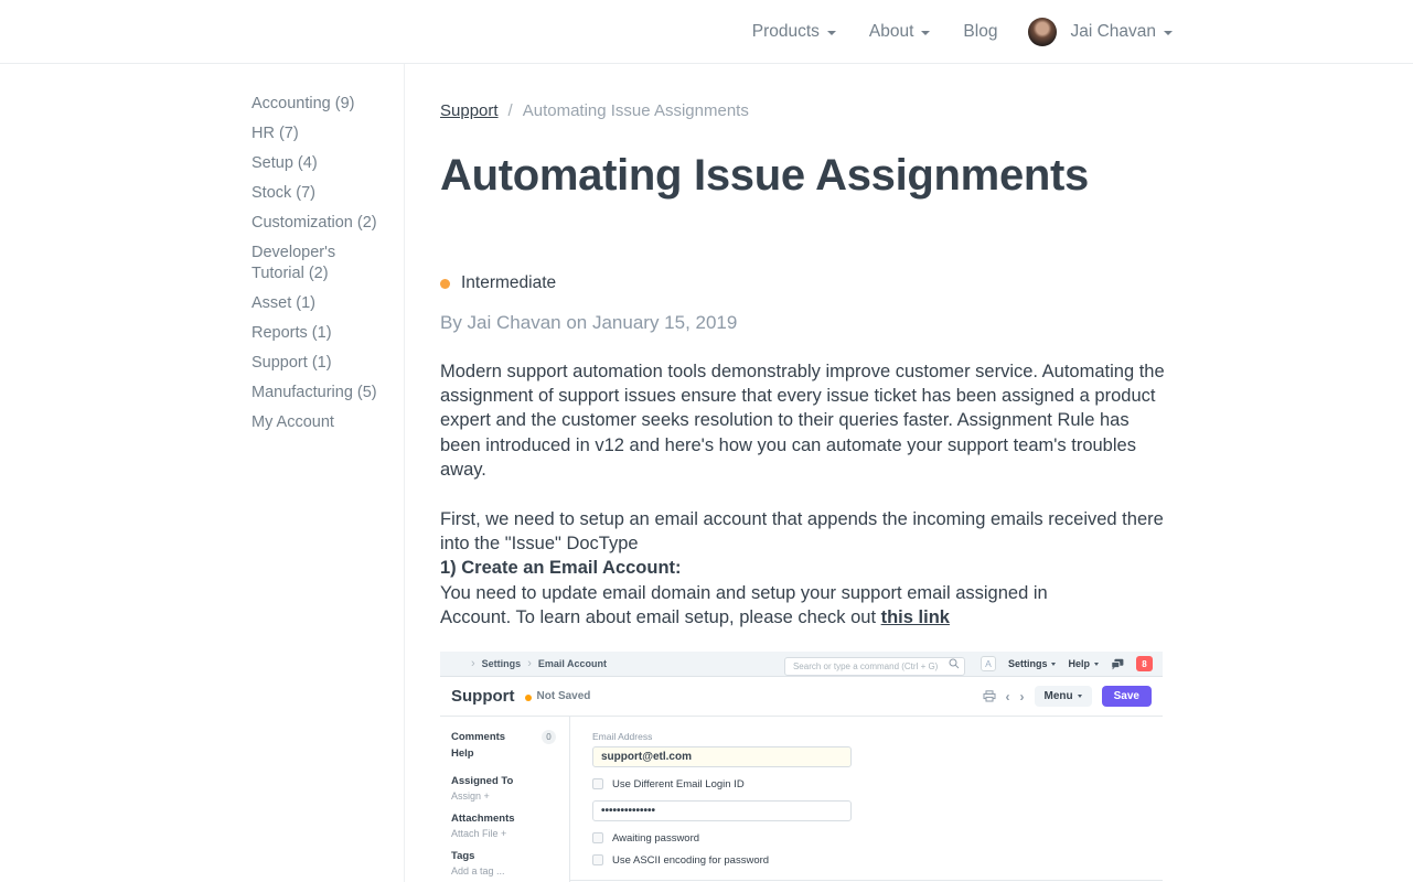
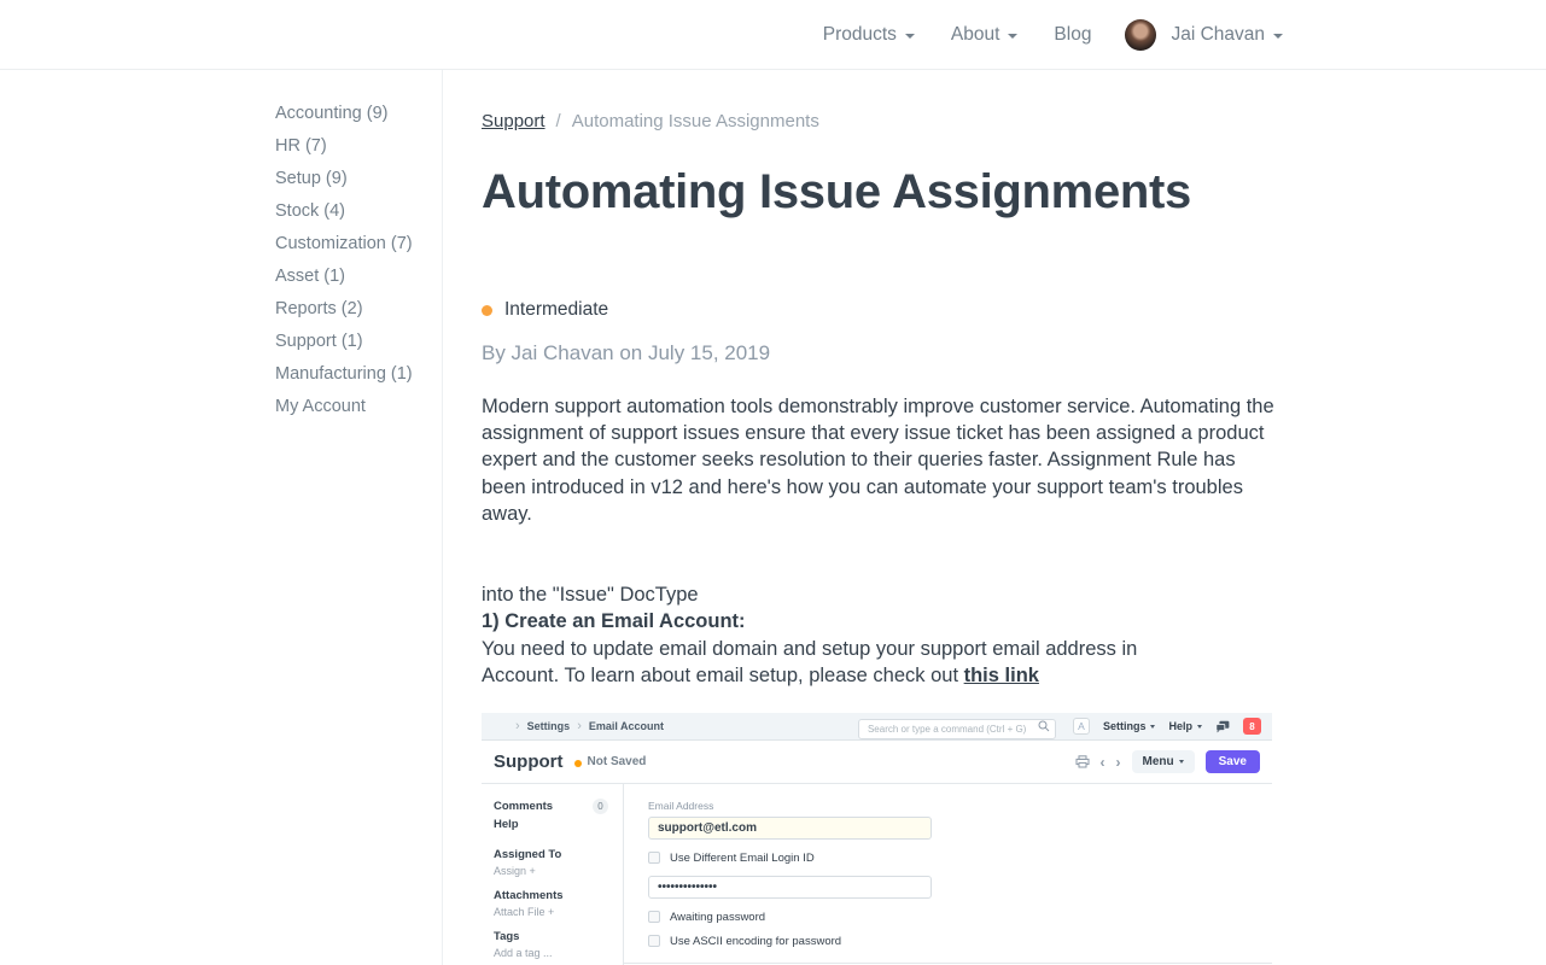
  Products
  About
  Blog
  Jai Chavan
  Accounting (9)
  HR (7)
- Setup (4)
+ Setup (9)
- Stock (7)
+ Stock (4)
- Customization (2)
+ Customization (7)
- Developer's Tutorial (2)
  Asset (1)
- Reports (1)
+ Reports (2)
  Support (1)
- Manufacturing (5)
+ Manufacturing (1)
  My Account
  Support
  /
  Automating Issue Assignments
  Automating Issue Assignments
  Intermediate
- By Jai Chavan on January 15, 2019
+ By Jai Chavan on July 15, 2019
  Modern support automation tools demonstrably improve customer service. Automating the assignment of support issues ensure that every issue ticket has been assigned a product expert and the customer seeks resolution to their queries faster. Assignment Rule has been introduced in v12 and here's how you can automate your support team's troubles away.
- First, we need to setup an email account that appends the incoming emails received there
  into the "Issue" DocType
  1) Create an Email Account:
- You need to update email domain and setup your support email assigned in
+ You need to update email domain and setup your support email address in
  Account. To learn about email setup, please check out this link
  ›
  Settings
  ›
  Email Account
  Search or type a command (Ctrl + G)
  A
  Settings
  Help
  8
  Support
  Not Saved
  ‹
  ›
  Menu
  Save
  Comments
  0
  Help
  Assigned To
  Assign +
  Attachments
  Attach File +
  Tags
  Add a tag ...
  Email Address
  support@etl.com
  Use Different Email Login ID
  ••••••••••••••
  Awaiting password
  Use ASCII encoding for password
